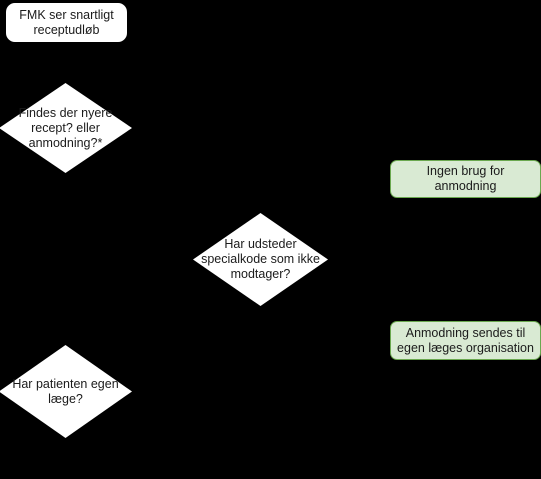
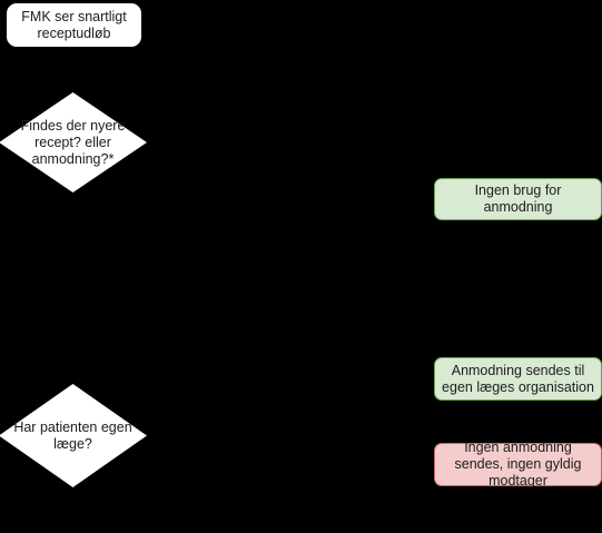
  FMK ser snartligt receptudløb
  Findes der nyere recept? eller anmodning?*
- Har udsteder specialkode som ikke modtager?
  Har patienten egen læge?
  Ingen brug for anmodning
  Anmodning sendes til egen læges organisation
+ Ingen anmodning sendes, ingen gyldig modtager
